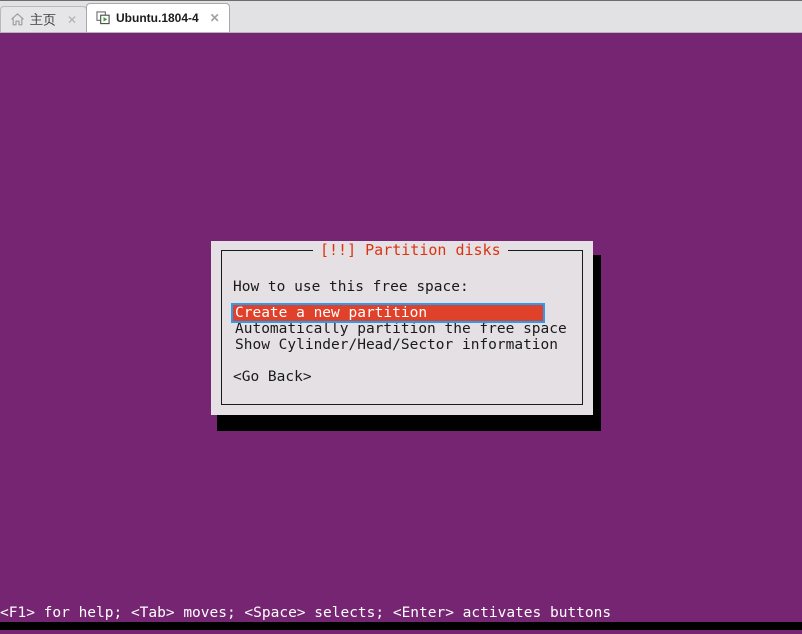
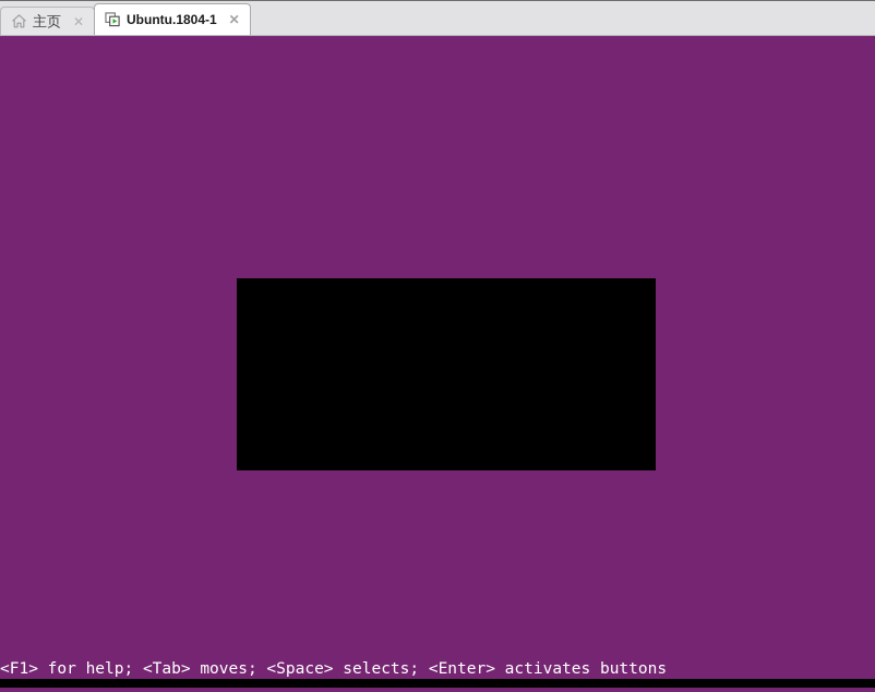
  主页
  ✕
- Ubuntu.1804-4
+ Ubuntu.1804-1
  ✕
- [!!] Partition disks
- How to use this free space:
- Create a new partition
- Automatically partition the free space
- Show Cylinder/Head/Sector information
- <Go Back>
  <F1> for help; <Tab> moves; <Space> selects; <Enter> activates buttons
